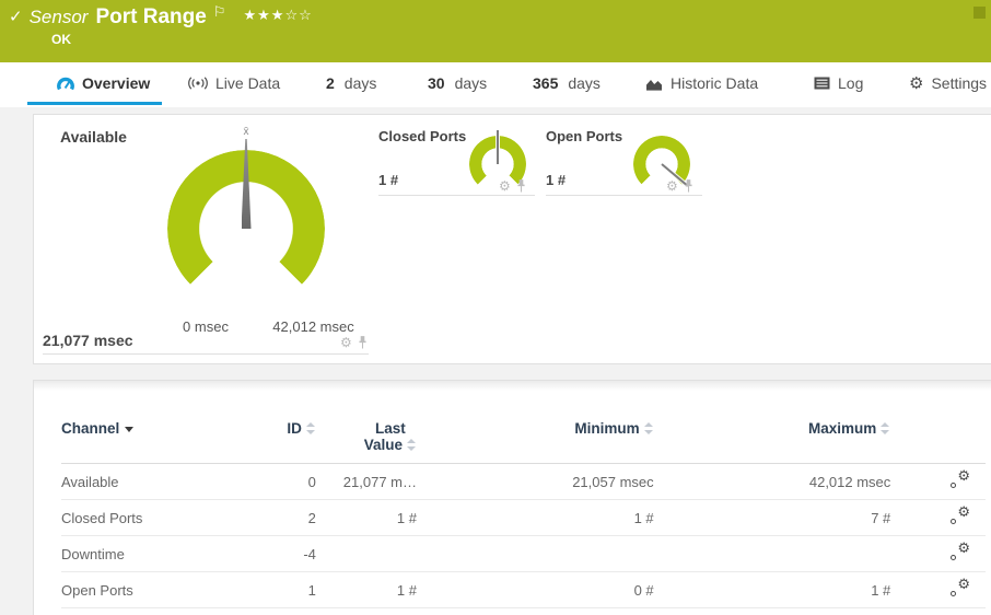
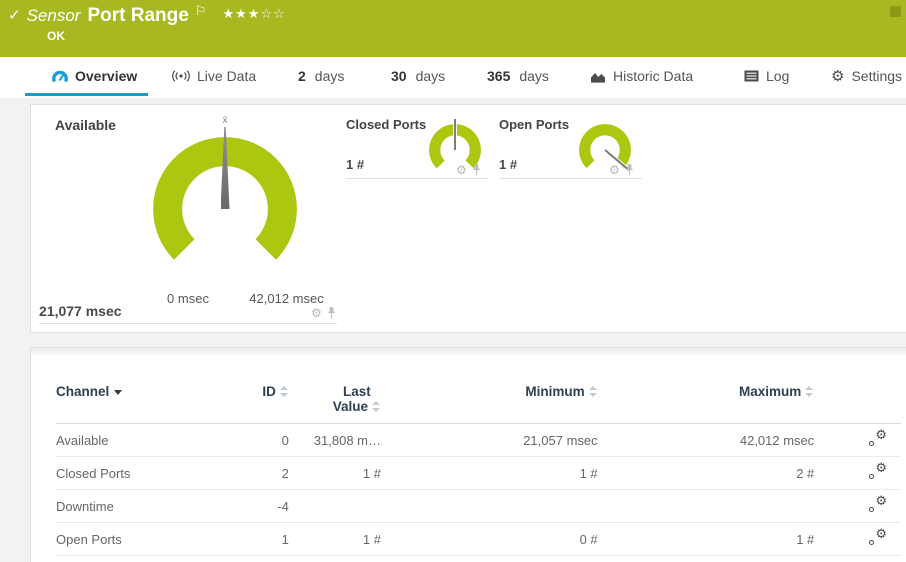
  ✓
  Sensor
  Port Range
  ⚐
  ★★★☆☆
  OK
  Overview
  Live Data
  2
  days
  30
  days
  365
  days
  Historic Data
  Log
  ⚙
  Settings
  Available
  x̄
  0 msec
  42,012 msec
  21,077 msec
  ⚙
  Closed Ports
  1 #
  ⚙
  Open Ports
  1 #
  ⚙
  Channel	ID	Last Value	Minimum	Maximum
- Available	0	21,077 m…	21,057 msec	42,012 msec	⚙
+ Available	0	31,808 m…	21,057 msec	42,012 msec	⚙
- Closed Ports	2	1 #	1 #	7 #	⚙
+ Closed Ports	2	1 #	1 #	2 #	⚙
  Downtime	-4				⚙
  Open Ports	1	1 #	0 #	1 #	⚙
